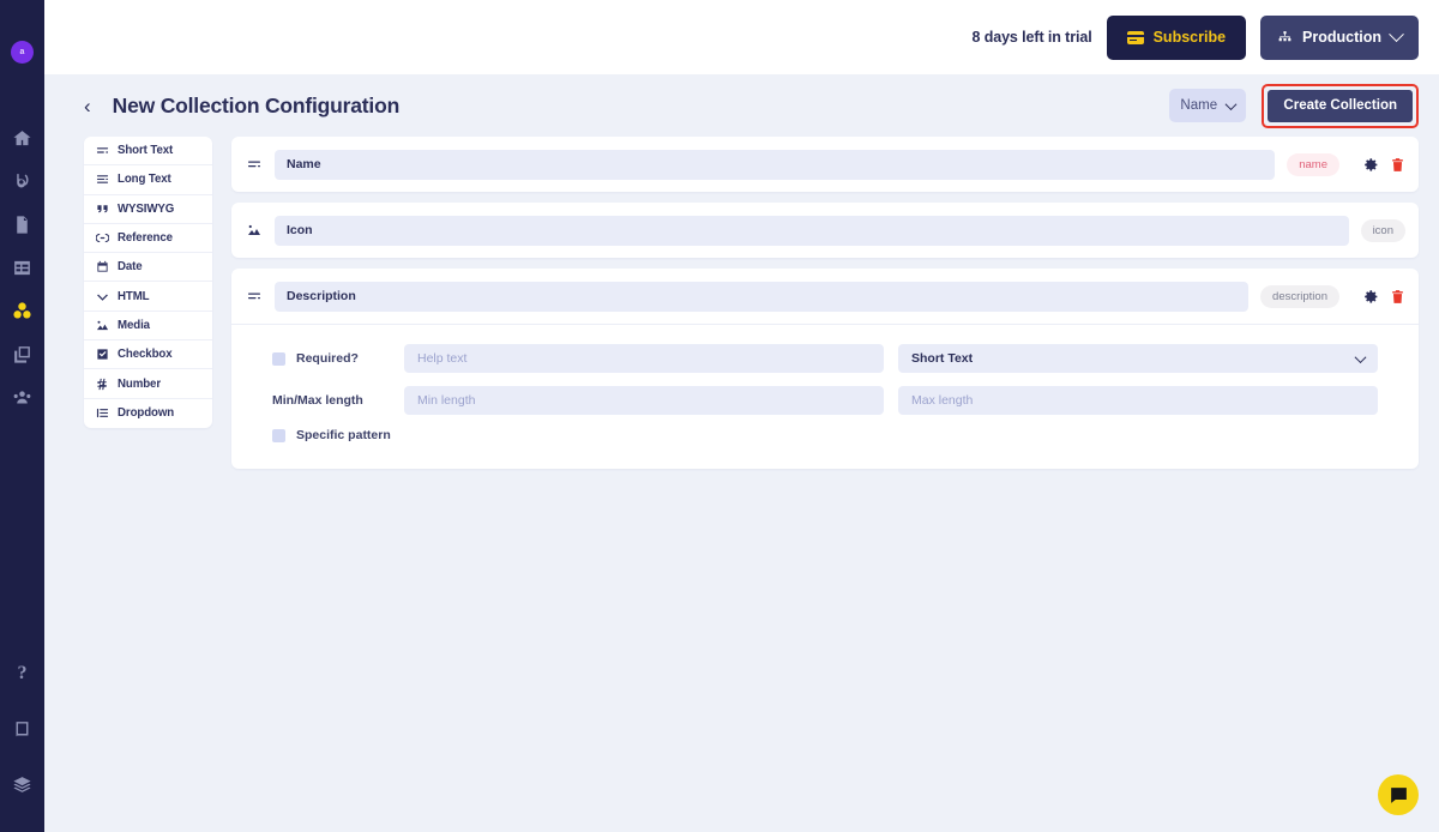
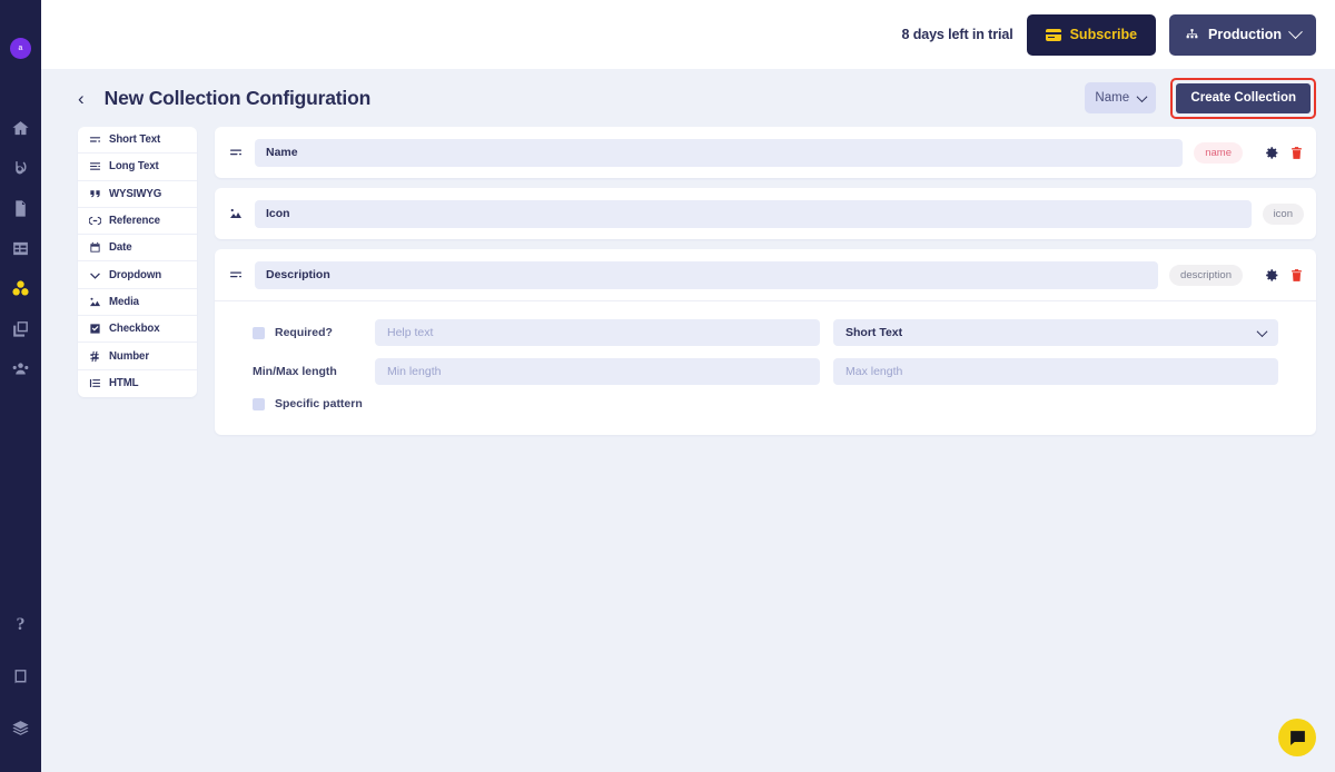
  ?
  8 days left in trial
  Subscribe
  Production
  ‹
  New Collection Configuration
  Name
  Create Collection
  Short Text
  Long Text
  WYSIWYG
  Reference
  Date
- HTML
+ Dropdown
  Media
  Checkbox
  Number
- Dropdown
+ HTML
  Name
  name
  Icon
  icon
  Description
  description
  Required?
  Help text
  Short Text
  Min/Max length
  Min length
  Max length
  Specific pattern
